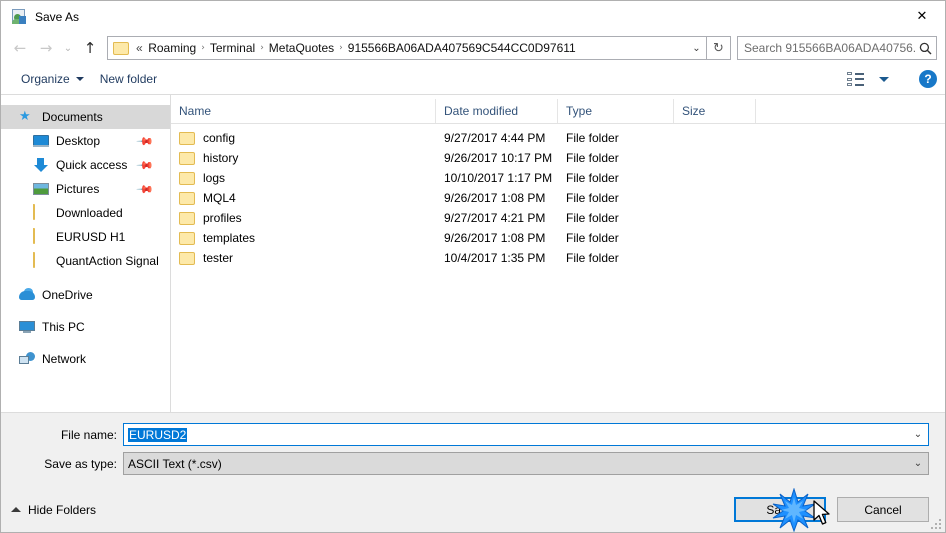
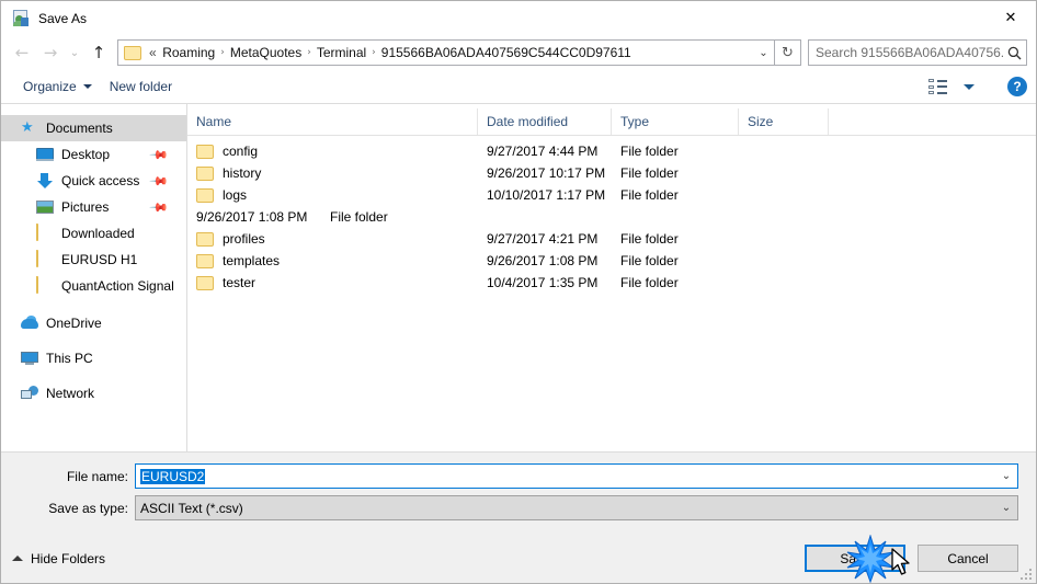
  Save As
  ✕
  ←
  →
  ⌄
  ↑
  «
  Roaming
  ›
- Terminal
+ MetaQuotes
  ›
- MetaQuotes
+ Terminal
  ›
  915566BA06ADA407569C544CC0D97611
  ⌄
  ↻
  Search 915566BA06ADA40756.
  Organize
  New folder
  ?
  ★
  Documents
  Desktop
  Quick access
  Pictures
  Downloaded
  EURUSD H1
  QuantAction Signal
  OneDrive
  This PC
  Network
  Name
  Date modified
  Type
  Size
  config
  9/27/2017 4:44 PM
  File folder
  history
  9/26/2017 10:17 PM
  File folder
  logs
  10/10/2017 1:17 PM
  File folder
- MQL4
  9/26/2017 1:08 PM
  File folder
  profiles
  9/27/2017 4:21 PM
  File folder
  templates
  9/26/2017 1:08 PM
  File folder
  tester
  10/4/2017 1:35 PM
  File folder
  File name:
  EURUSD2
  ⌄
  Save as type:
  ASCII Text (*.csv)
  ⌄
  Hide Folders
  Cancel
